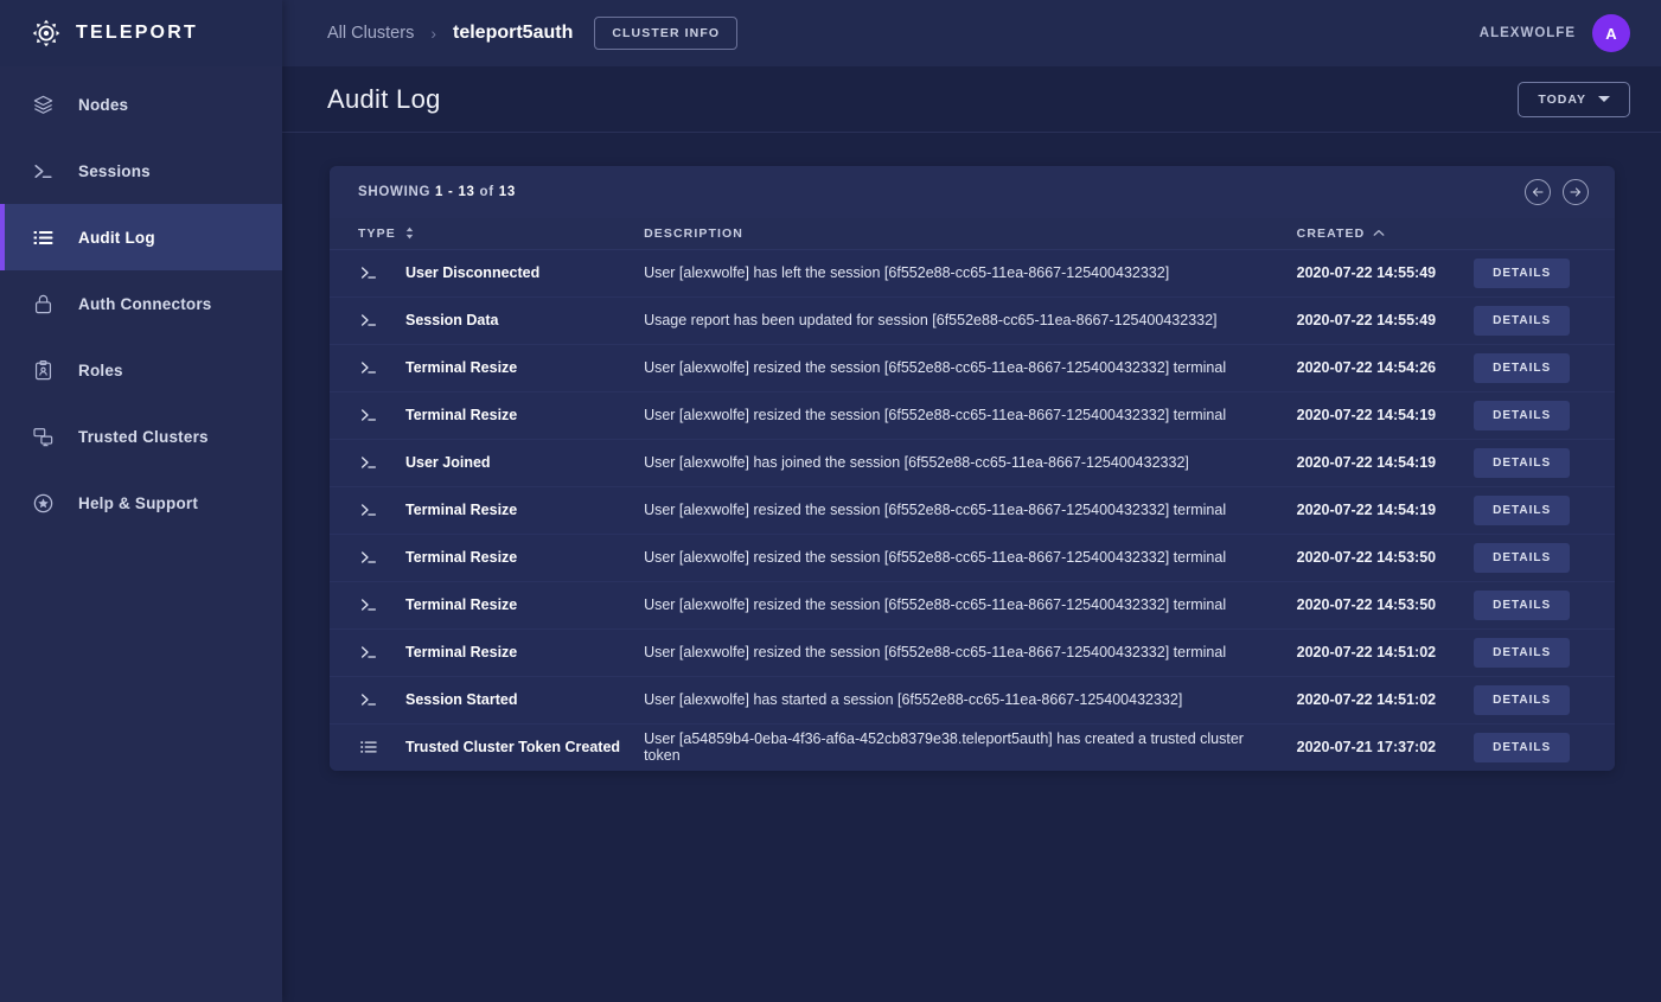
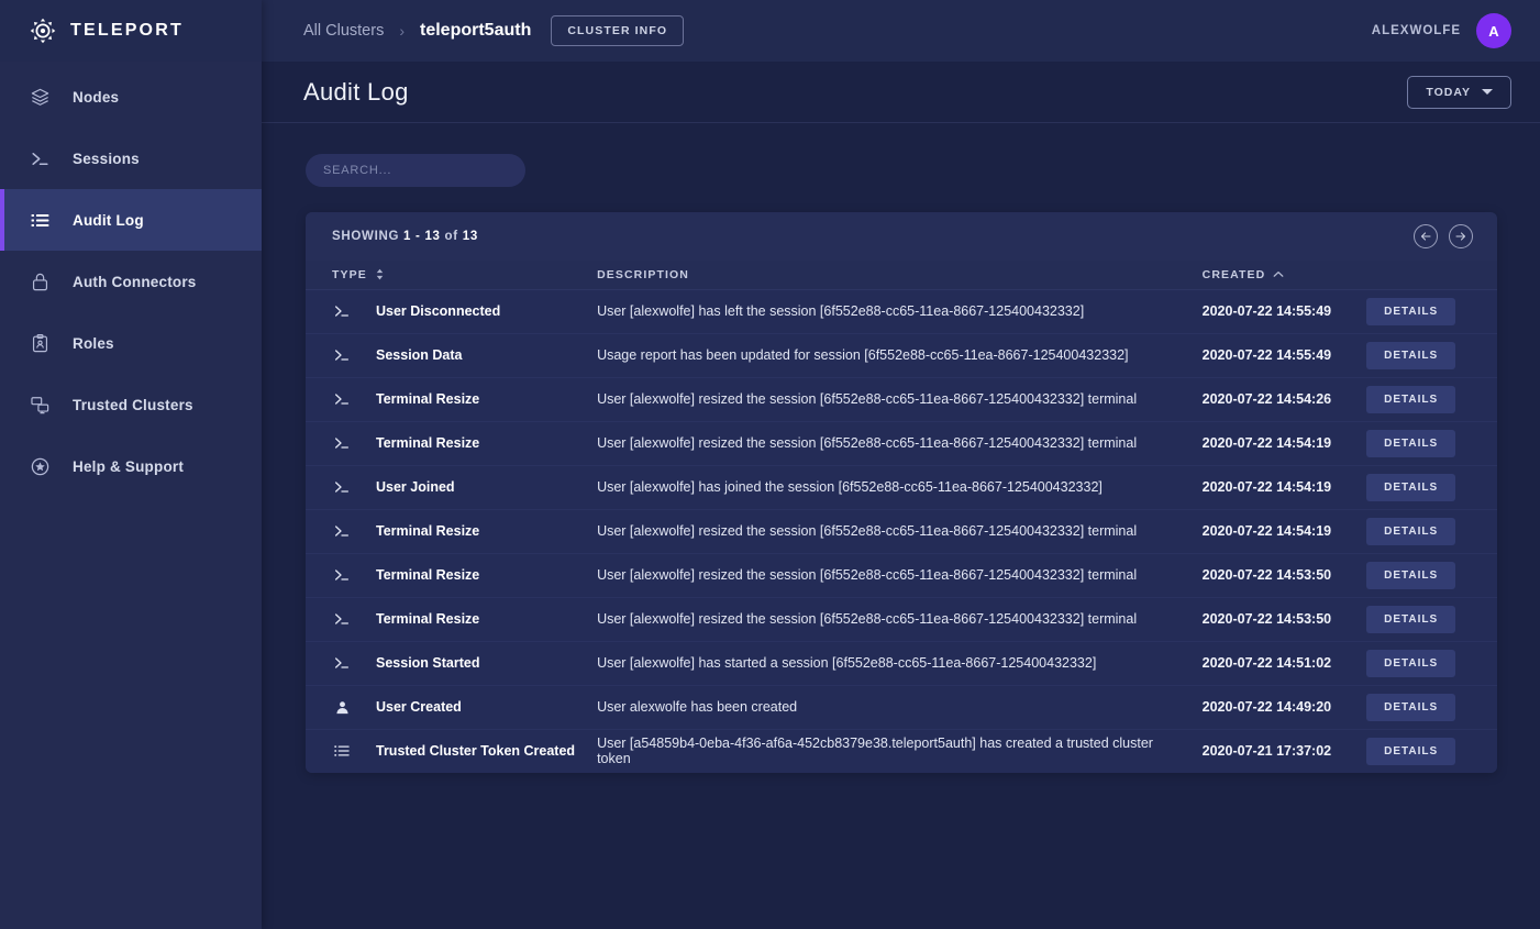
  TELEPORT
  Nodes
  Sessions
  Audit Log
  Auth Connectors
  Roles
  Trusted Clusters
  Help & Support
  All Clusters
  ›
  teleport5auth
  CLUSTER INFO
  ALEXWOLFE
  A
  Audit Log
  TODAY
+ SEARCH...
  SHOWING 1 - 13 of 13
  TYPE	DESCRIPTION	CREATED
  User Disconnected	User [alexwolfe] has left the session [6f552e88-cc65-11ea-8667-125400432332]	2020-07-22 14:55:49	DETAILS
  Session Data	Usage report has been updated for session [6f552e88-cc65-11ea-8667-125400432332]	2020-07-22 14:55:49	DETAILS
  Terminal Resize	User [alexwolfe] resized the session [6f552e88-cc65-11ea-8667-125400432332] terminal	2020-07-22 14:54:26	DETAILS
  Terminal Resize	User [alexwolfe] resized the session [6f552e88-cc65-11ea-8667-125400432332] terminal	2020-07-22 14:54:19	DETAILS
  User Joined	User [alexwolfe] has joined the session [6f552e88-cc65-11ea-8667-125400432332]	2020-07-22 14:54:19	DETAILS
  Terminal Resize	User [alexwolfe] resized the session [6f552e88-cc65-11ea-8667-125400432332] terminal	2020-07-22 14:54:19	DETAILS
  Terminal Resize	User [alexwolfe] resized the session [6f552e88-cc65-11ea-8667-125400432332] terminal	2020-07-22 14:53:50	DETAILS
  Terminal Resize	User [alexwolfe] resized the session [6f552e88-cc65-11ea-8667-125400432332] terminal	2020-07-22 14:53:50	DETAILS
- Terminal Resize	User [alexwolfe] resized the session [6f552e88-cc65-11ea-8667-125400432332] terminal	2020-07-22 14:51:02	DETAILS
  Session Started	User [alexwolfe] has started a session [6f552e88-cc65-11ea-8667-125400432332]	2020-07-22 14:51:02	DETAILS
+ User Created	User alexwolfe has been created	2020-07-22 14:49:20	DETAILS
  Trusted Cluster Token Created	User [a54859b4-0eba-4f36-af6a-452cb8379e38.teleport5auth] has created a trusted cluster token	2020-07-21 17:37:02	DETAILS
